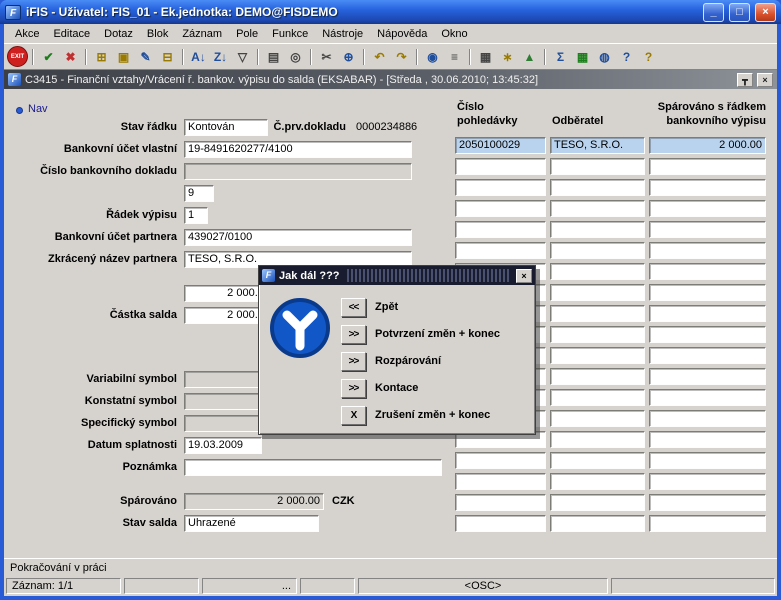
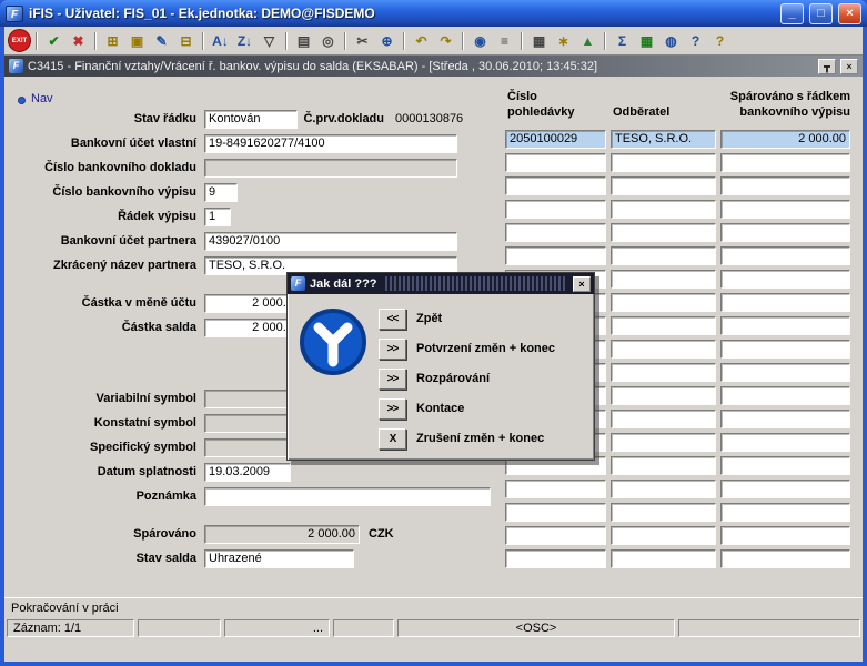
  F
  iFIS - Uživatel: FIS_01 - Ek.jednotka: DEMO@FISDEMO
  _
  □
  ×
- Akce
- Editace
- Dotaz
- Blok
- Záznam
- Pole
- Funkce
- Nástroje
- Nápověda
- Okno
  ✔
  ✖
  ⊞
  ▣
  ✎
  ⊟
  A↓
  Z↓
  ▽
  ▤
  ◎
  ✂
  ⊕
  ↶
  ↷
  ◉
  ≡
  ▦
  ∗
  ▲
  Σ
  ▦
  ◍
  ?
  ?
  F
  C3415 - Finanční vztahy/Vrácení ř. bankov. výpisu do salda (EKSABAR) - [Středa , 30.06.2010; 13:45:32]
  ┳
  ×
  Nav
  Stav řádku
  Kontován
  Č.prv.dokladu
- 0000234886
+ 0000130876
  Bankovní účet vlastní
  19-8491620277/4100
  Číslo bankovního dokladu
+ Číslo bankovního výpisu
  9
  Řádek výpisu
  1
  Bankovní účet partnera
  439027/0100
  Zkrácený název partnera
  TESO, S.R.O.
+ Částka v měně účtu
  2 000.
  Částka salda
  2 000.
  Variabilní symbol
  Konstatní symbol
  Specifický symbol
  Datum splatnosti
  19.03.2009
  Poznámka
  Spárováno
  2 000.00
  CZK
  Stav salda
  Uhrazené
  Číslo
  pohledávky
  Odběratel
  Spárováno s řádkem
  bankovního výpisu
  2050100029
  TESO, S.R.O.
  2 000.00
  F
  Jak dál ???
  ×
  <<
  Zpět
  >>
  Potvrzení změn + konec
  >>
  Rozpárování
  >>
  Kontace
  X
  Zrušení změn + konec
  Pokračování v práci
  Záznam: 1/1
  ...
  <OSC>
